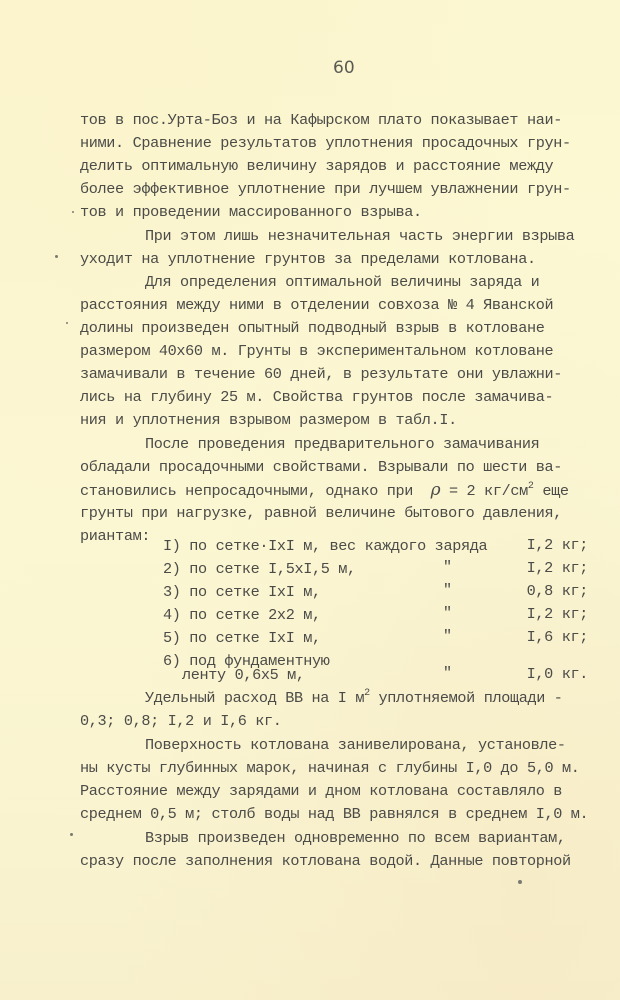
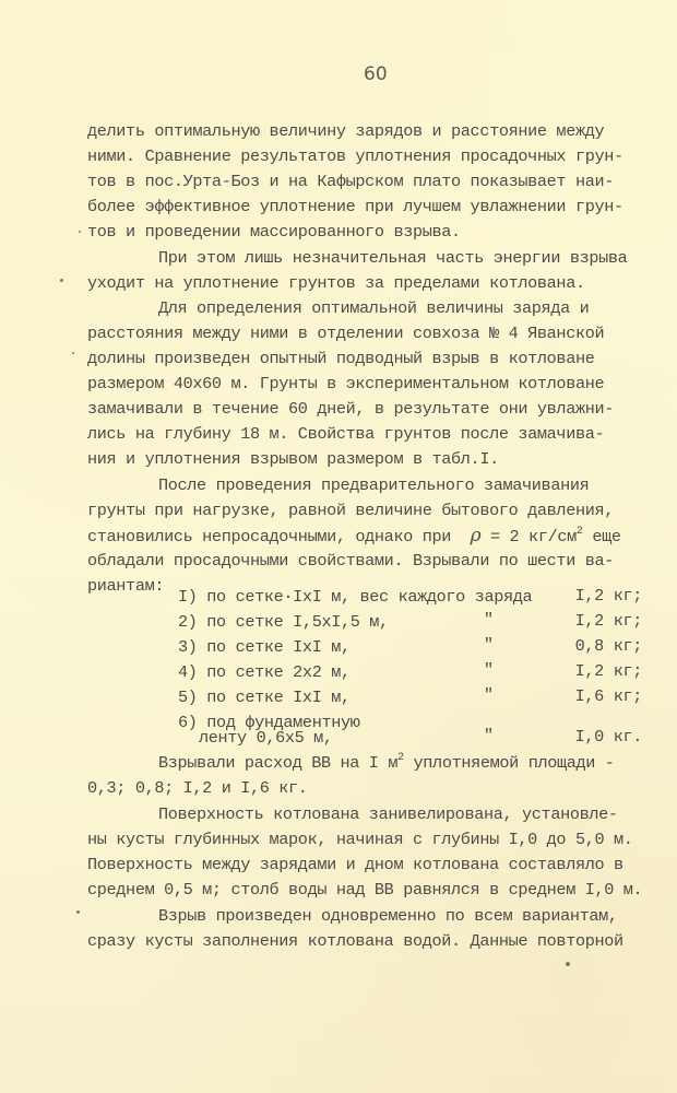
  60
- тов в пос.Урта-Боз и на Кафырском плато показывает наи-
+ делить оптимальную величину зарядов и расстояние между
  ними. Сравнение результатов уплотнения просадочных грун-
- делить оптимальную величину зарядов и расстояние между
+ тов в пос.Урта-Боз и на Кафырском плато показывает наи-
  более эффективное уплотнение при лучшем увлажнении грун-
  тов и проведении массированного взрыва.
  При этом лишь незначительная часть энергии взрыва
  уходит на уплотнение грунтов за пределами котлована.
  Для определения оптимальной величины заряда и
  расстояния между ними в отделении совхоза № 4 Яванской
  долины произведен опытный подводный взрыв в котловане
  размером 40х60 м. Грунты в экспериментальном котловане
  замачивали в течение 60 дней, в результате они увлажни-
- лись на глубину 25 м. Свойства грунтов после замачива-
+ лись на глубину 18 м. Свойства грунтов после замачива-
  ния и уплотнения взрывом размером в табл.I.
  После проведения предварительного замачивания
- обладали просадочными свойствами. Взрывали по шести ва-
+ грунты при нагрузке, равной величине бытового давления,
  становились непросадочными, однако при ρ = 2 кг/см2 еще
- грунты при нагрузке, равной величине бытового давления,
+ обладали просадочными свойствами. Взрывали по шести ва-
  риантам:
  I) по сетке·IxI м, вес каждого заряда
  I,2 кг;
  2) по сетке I,5xI,5 м,
  "
  I,2 кг;
  3) по сетке IxI м,
  "
  0,8 кг;
  4) по сетке 2x2 м,
  "
  I,2 кг;
  5) по сетке IxI м,
  "
  I,6 кг;
  6) под фундаментную
  ленту 0,6x5 м,
  "
  I,0 кг.
- Удельный расход ВВ на I м2 уплотняемой площади -
+ Взрывали расход ВВ на I м2 уплотняемой площади -
  0,3; 0,8; I,2 и I,6 кг.
  Поверхность котлована занивелирована, установле-
  ны кусты глубинных марок, начиная с глубины I,0 до 5,0 м.
- Расстояние между зарядами и дном котлована составляло в
+ Поверхность между зарядами и дном котлована составляло в
  среднем 0,5 м; столб воды над ВВ равнялся в среднем I,0 м.
  Взрыв произведен одновременно по всем вариантам,
- сразу после заполнения котлована водой. Данные повторной
+ сразу кусты заполнения котлована водой. Данные повторной
